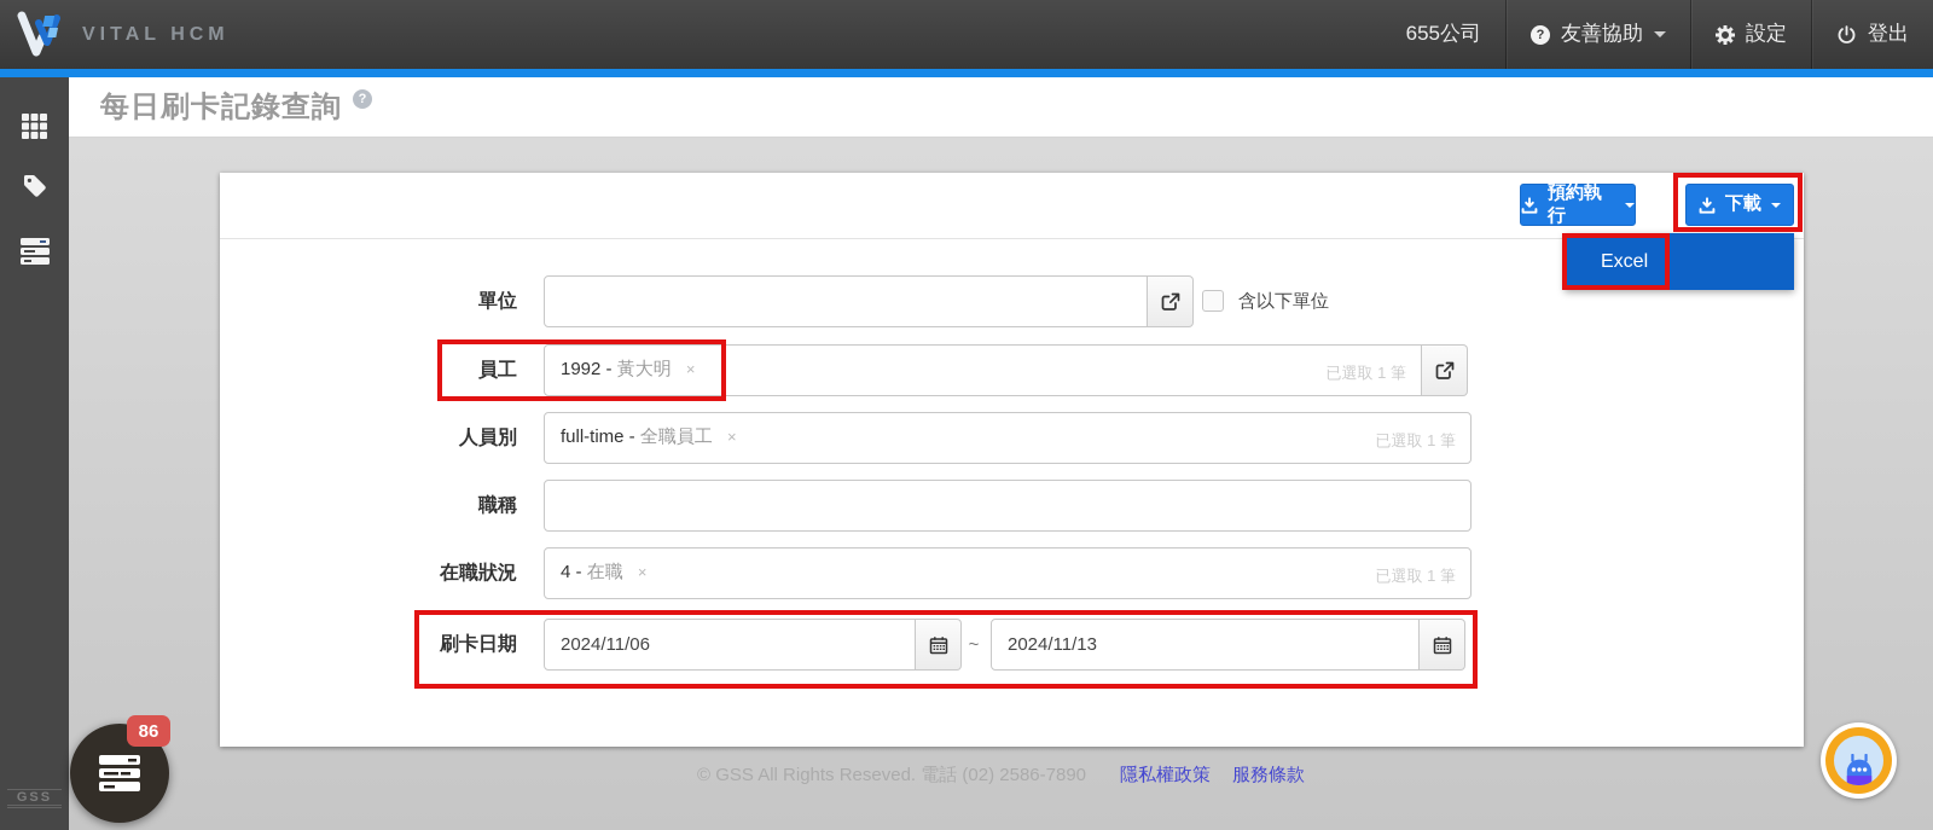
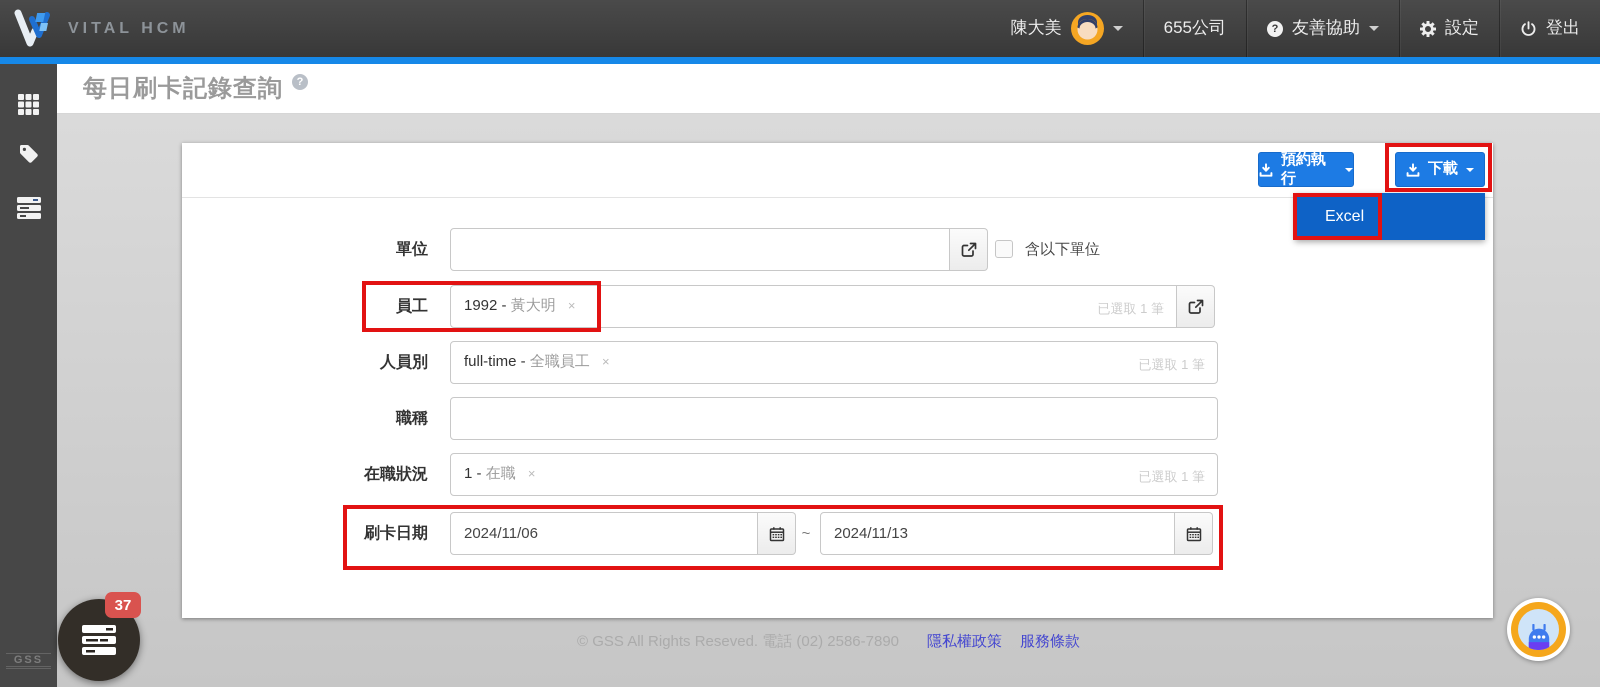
  VITAL HCM
+ 陳大美
  655公司
  ?
  友善協助
  設定
  登出
  GSS
  每日刷卡記錄查詢
  ?
  預約執行
  下載
  Excel
  單位
  含以下單位
  員工
  1992 - 黃大明 ×
  已選取 1 筆
  人員別
  full-time - 全職員工 ×
  已選取 1 筆
  職稱
  在職狀況
- 4 - 在職 ×
+ 1 - 在職 ×
  已選取 1 筆
  刷卡日期
  2024/11/06
  ~
  2024/11/13
  © GSS All Rights Reseved. 電話 (02) 2586-7890
  隱私權政策
  服務條款
- 86
+ 37
